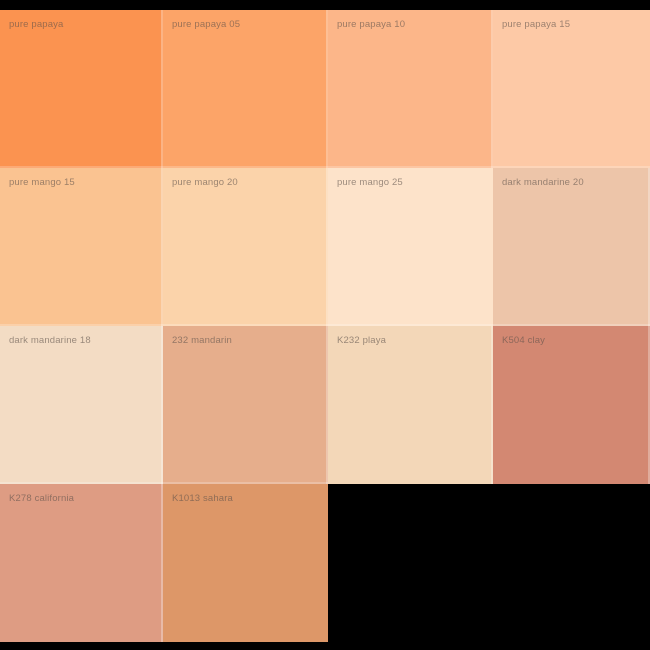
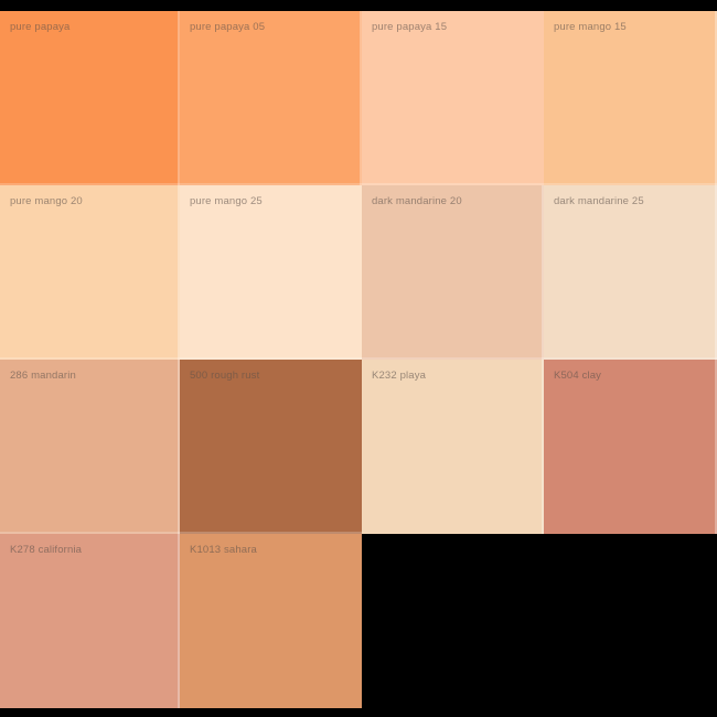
  pure papaya
  pure papaya 05
- pure papaya 10
  pure papaya 15
  pure mango 15
  pure mango 20
  pure mango 25
  dark mandarine 20
- dark mandarine 18
+ dark mandarine 25
- 232 mandarin
+ 286 mandarin
+ 500 rough rust
  K232 playa
  K504 clay
  K278 california
  K1013 sahara
